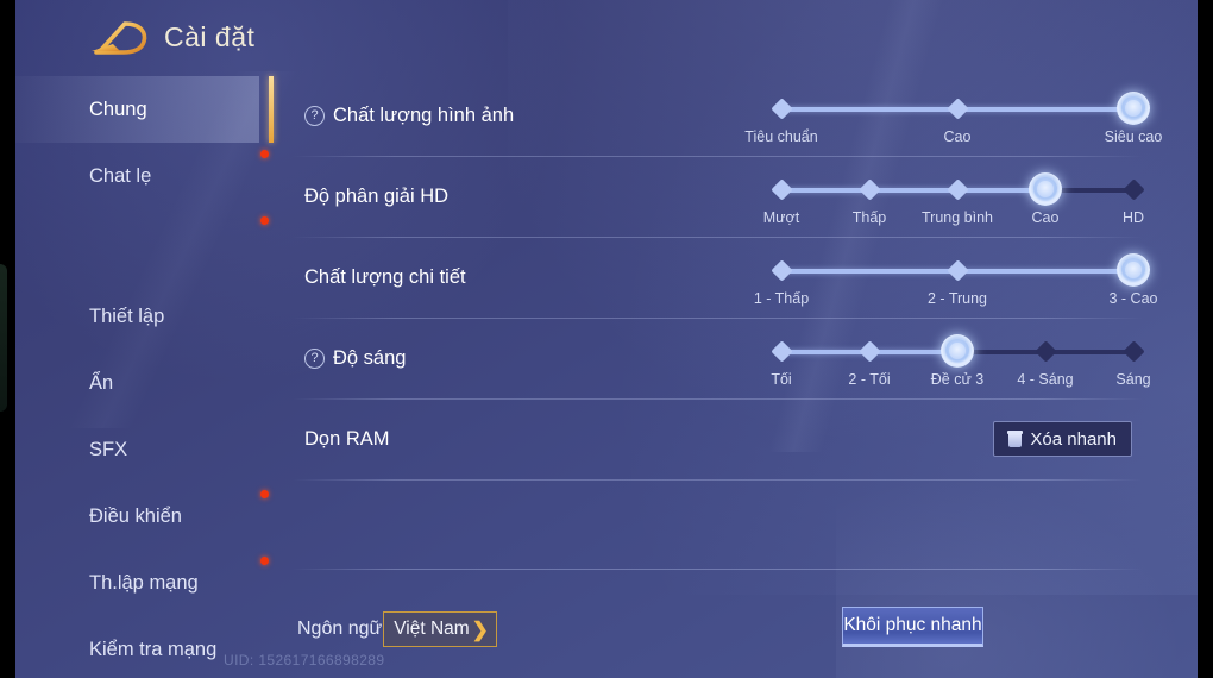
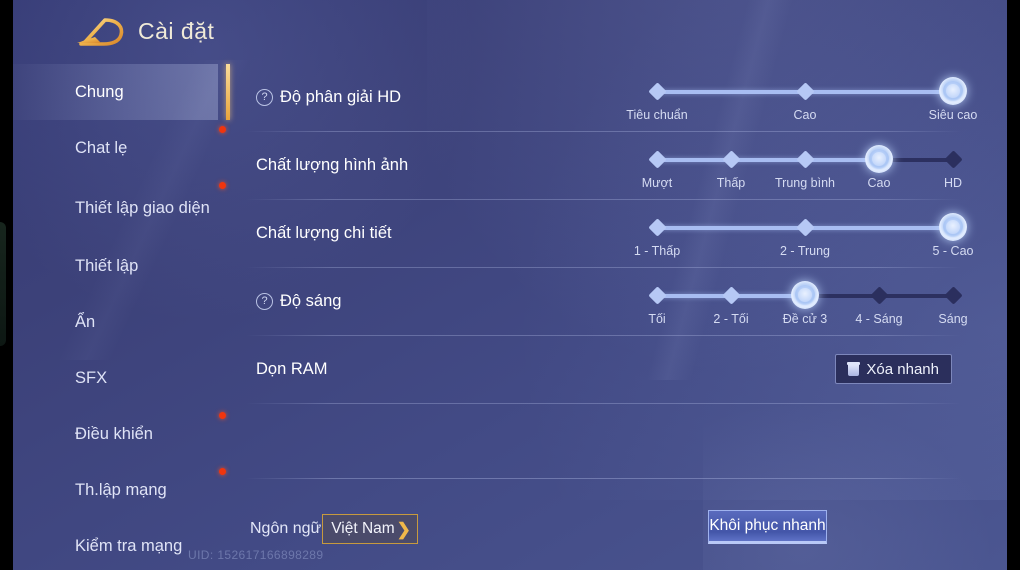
  Cài đặt
  Chung
  Chat lẹ
+ Thiết lập giao diện
  Thiết lập
  Ẩn
  SFX
  Điều khiển
  Th.lập mạng
  Kiểm tra mạng
  ?
- Chất lượng hình ảnh
+ Độ phân giải HD
  Tiêu chuẩn
  Cao
  Siêu cao
- Độ phân giải HD
+ Chất lượng hình ảnh
  Mượt
  Thấp
  Trung bình
  Cao
  HD
  Chất lượng chi tiết
  1 - Thấp
  2 - Trung
- 3 - Cao
+ 5 - Cao
  ?
  Độ sáng
  Tối
  2 - Tối
  Đề cử 3
  4 - Sáng
  Sáng
  Dọn RAM
  Xóa nhanh
  Ngôn ngữ
  Việt Nam
  ❯
  Khôi phục nhanh
  UID: 152617166898289
